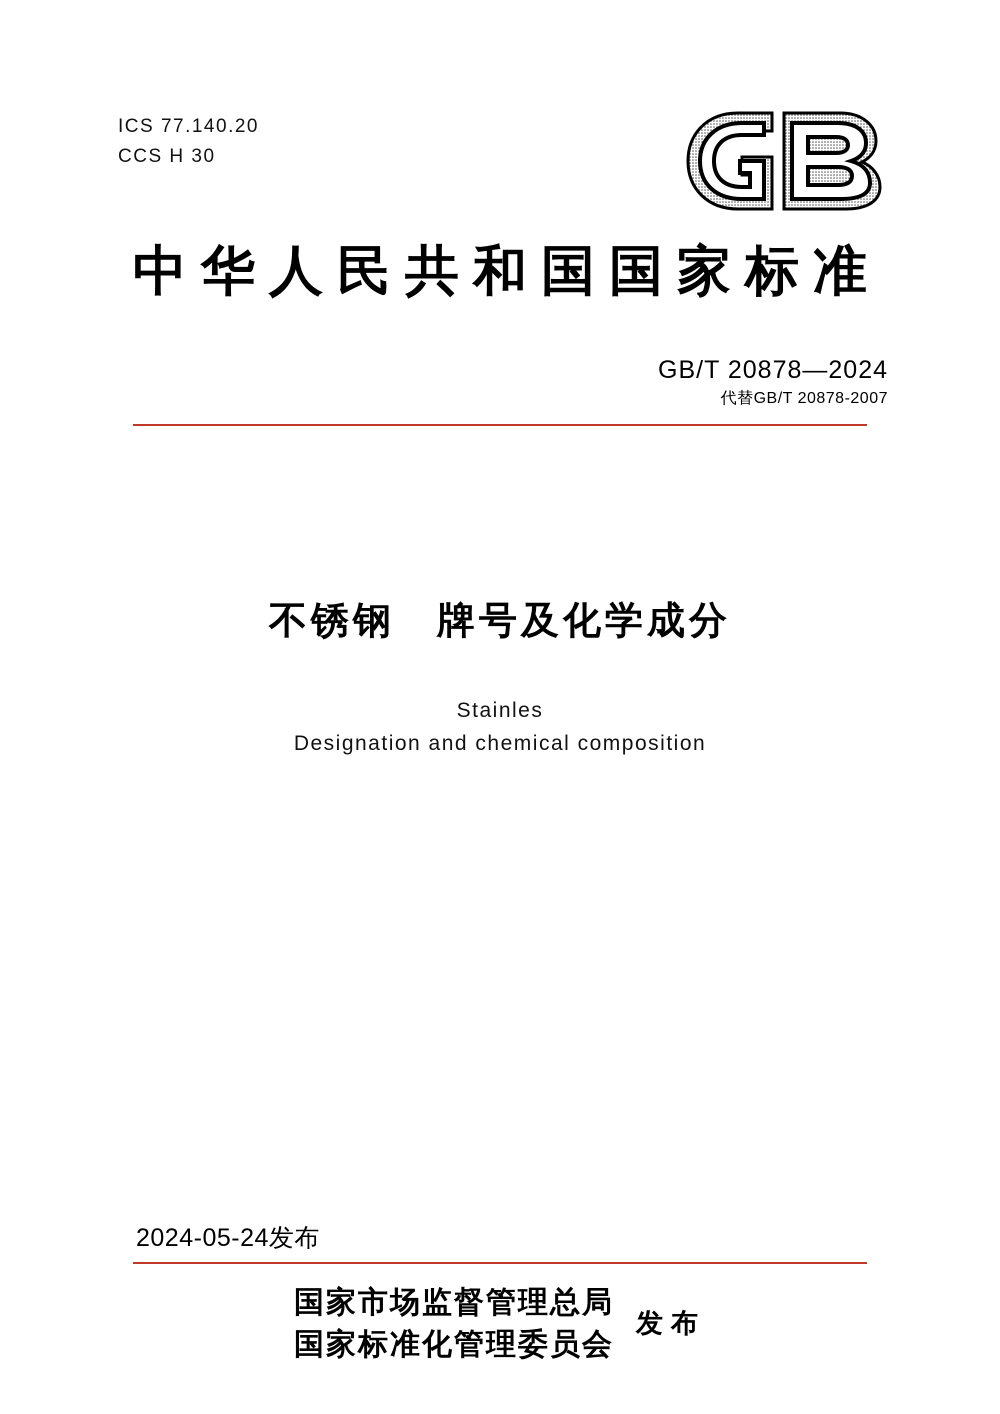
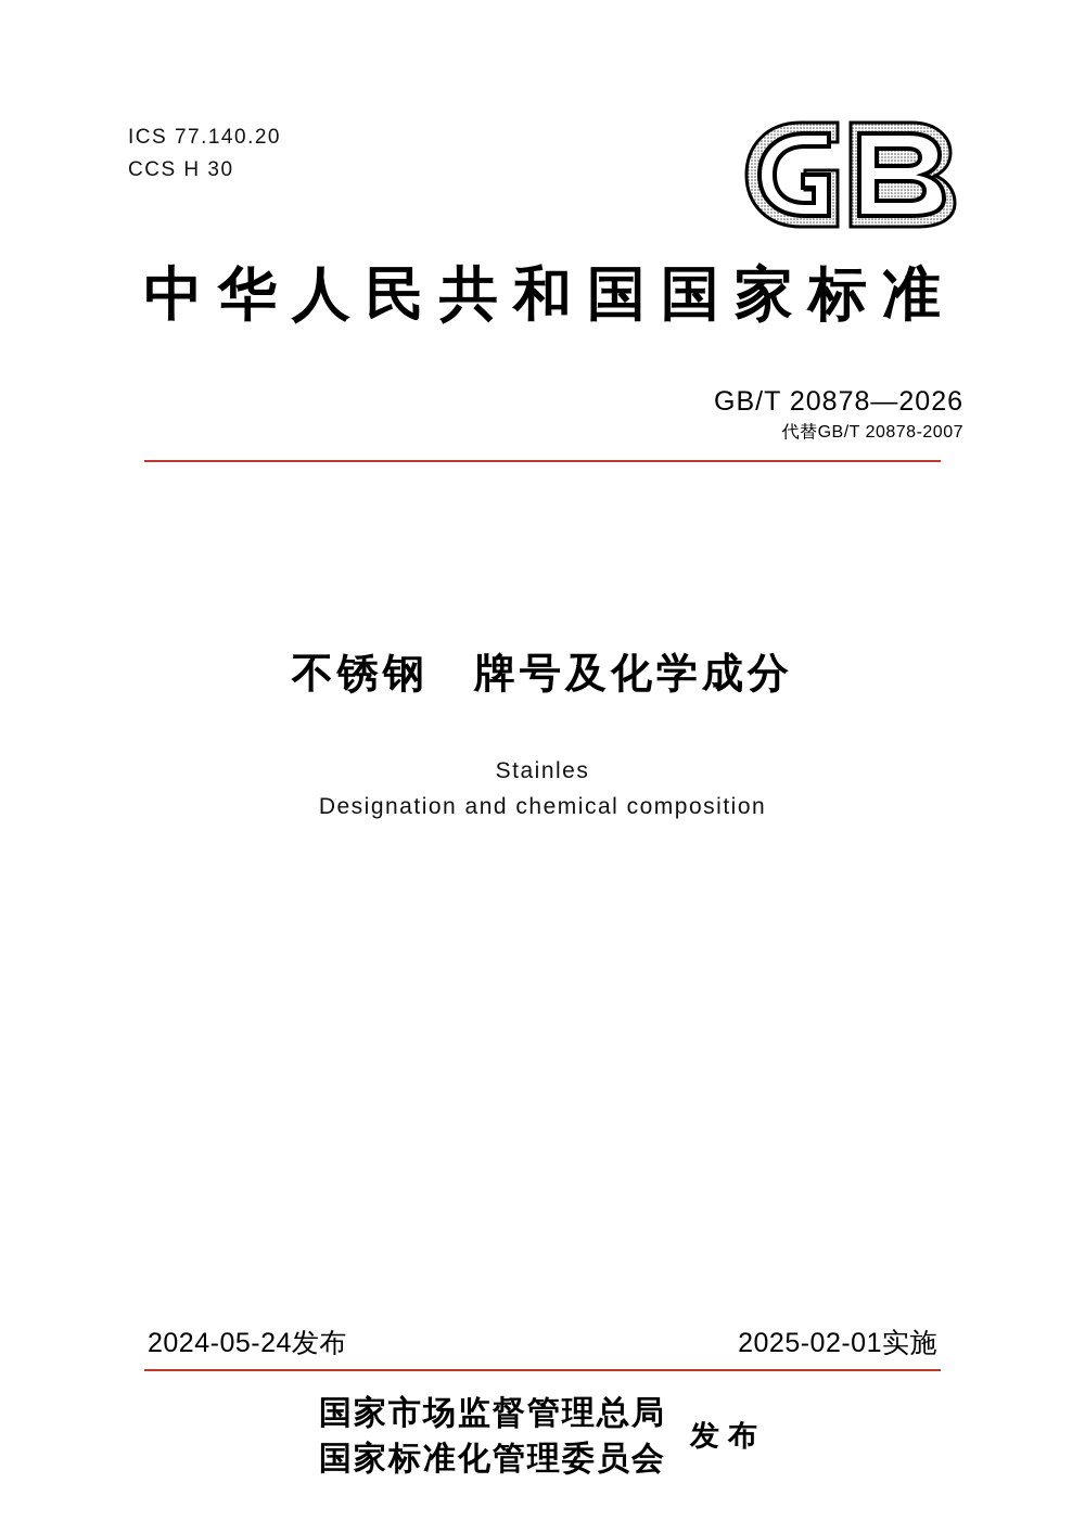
  ICS 77.140.20
  CCS H 30
  中华人民共和国国家标准
- GB/T 20878—2024
+ GB/T 20878—2026
  代替GB/T 20878-2007
  不锈钢 牌号及化学成分
  Stainles
  Designation and chemical composition
  2024-05-24发布
+ 2025-02-01实施
  国家市场监督管理总局
  国家标准化管理委员会
  发布
